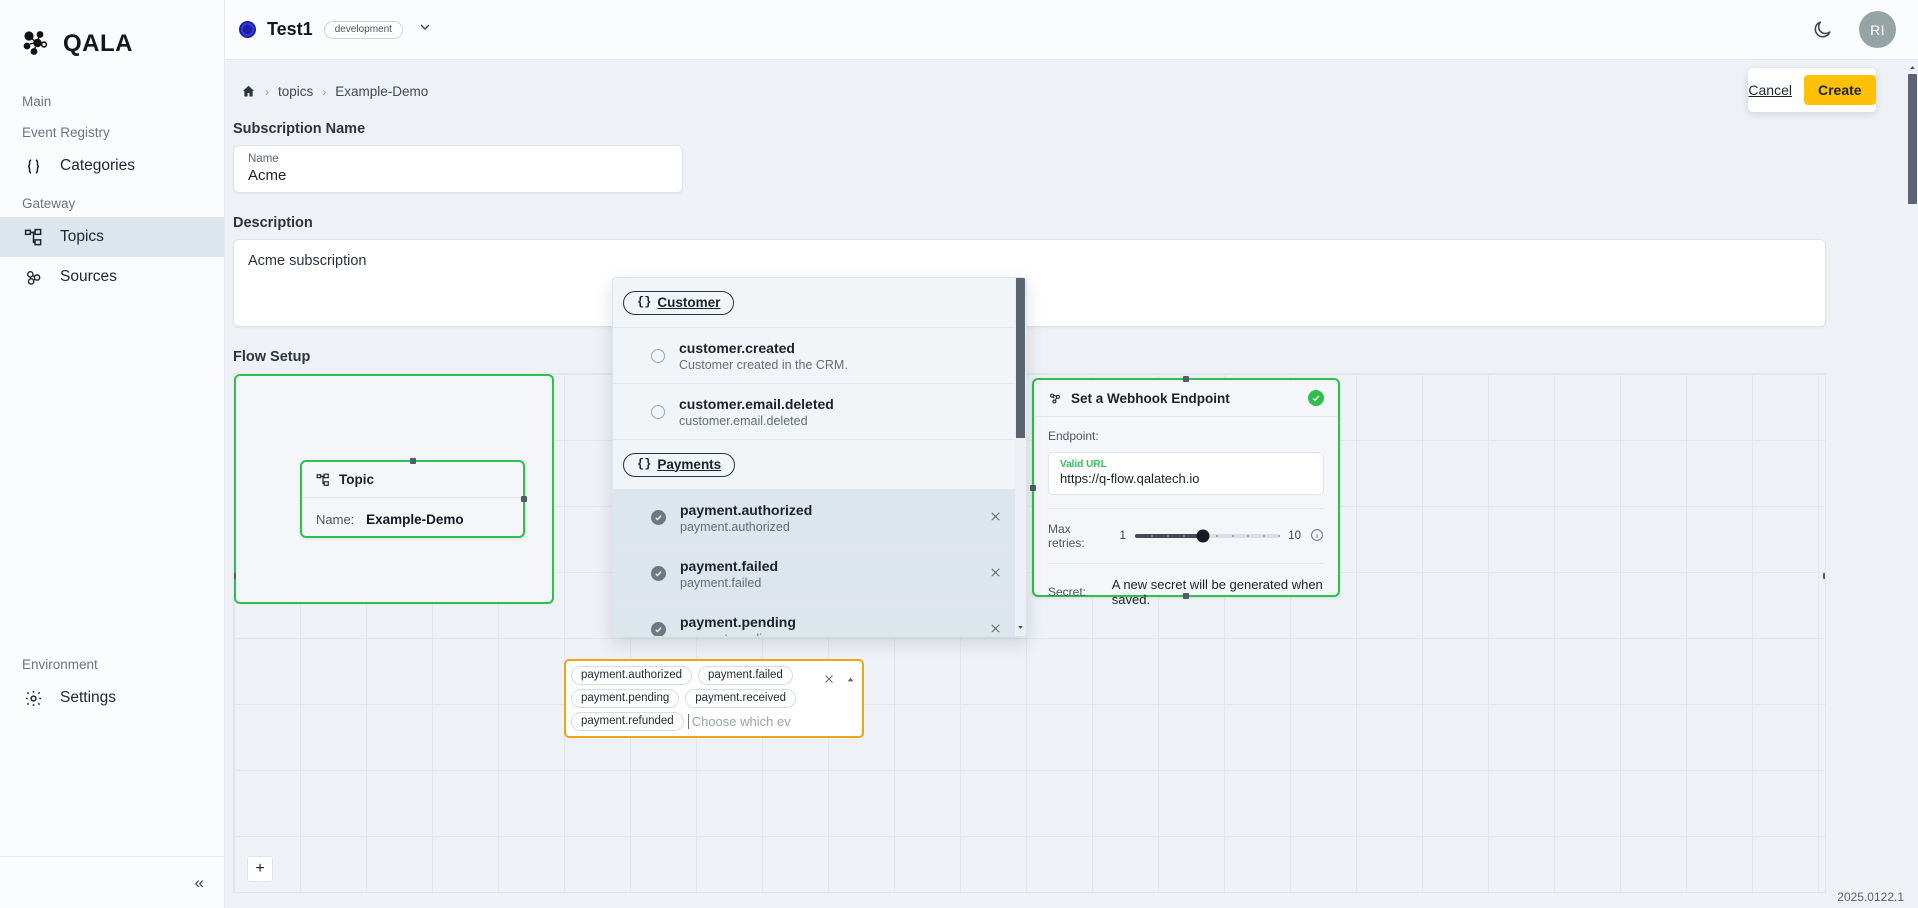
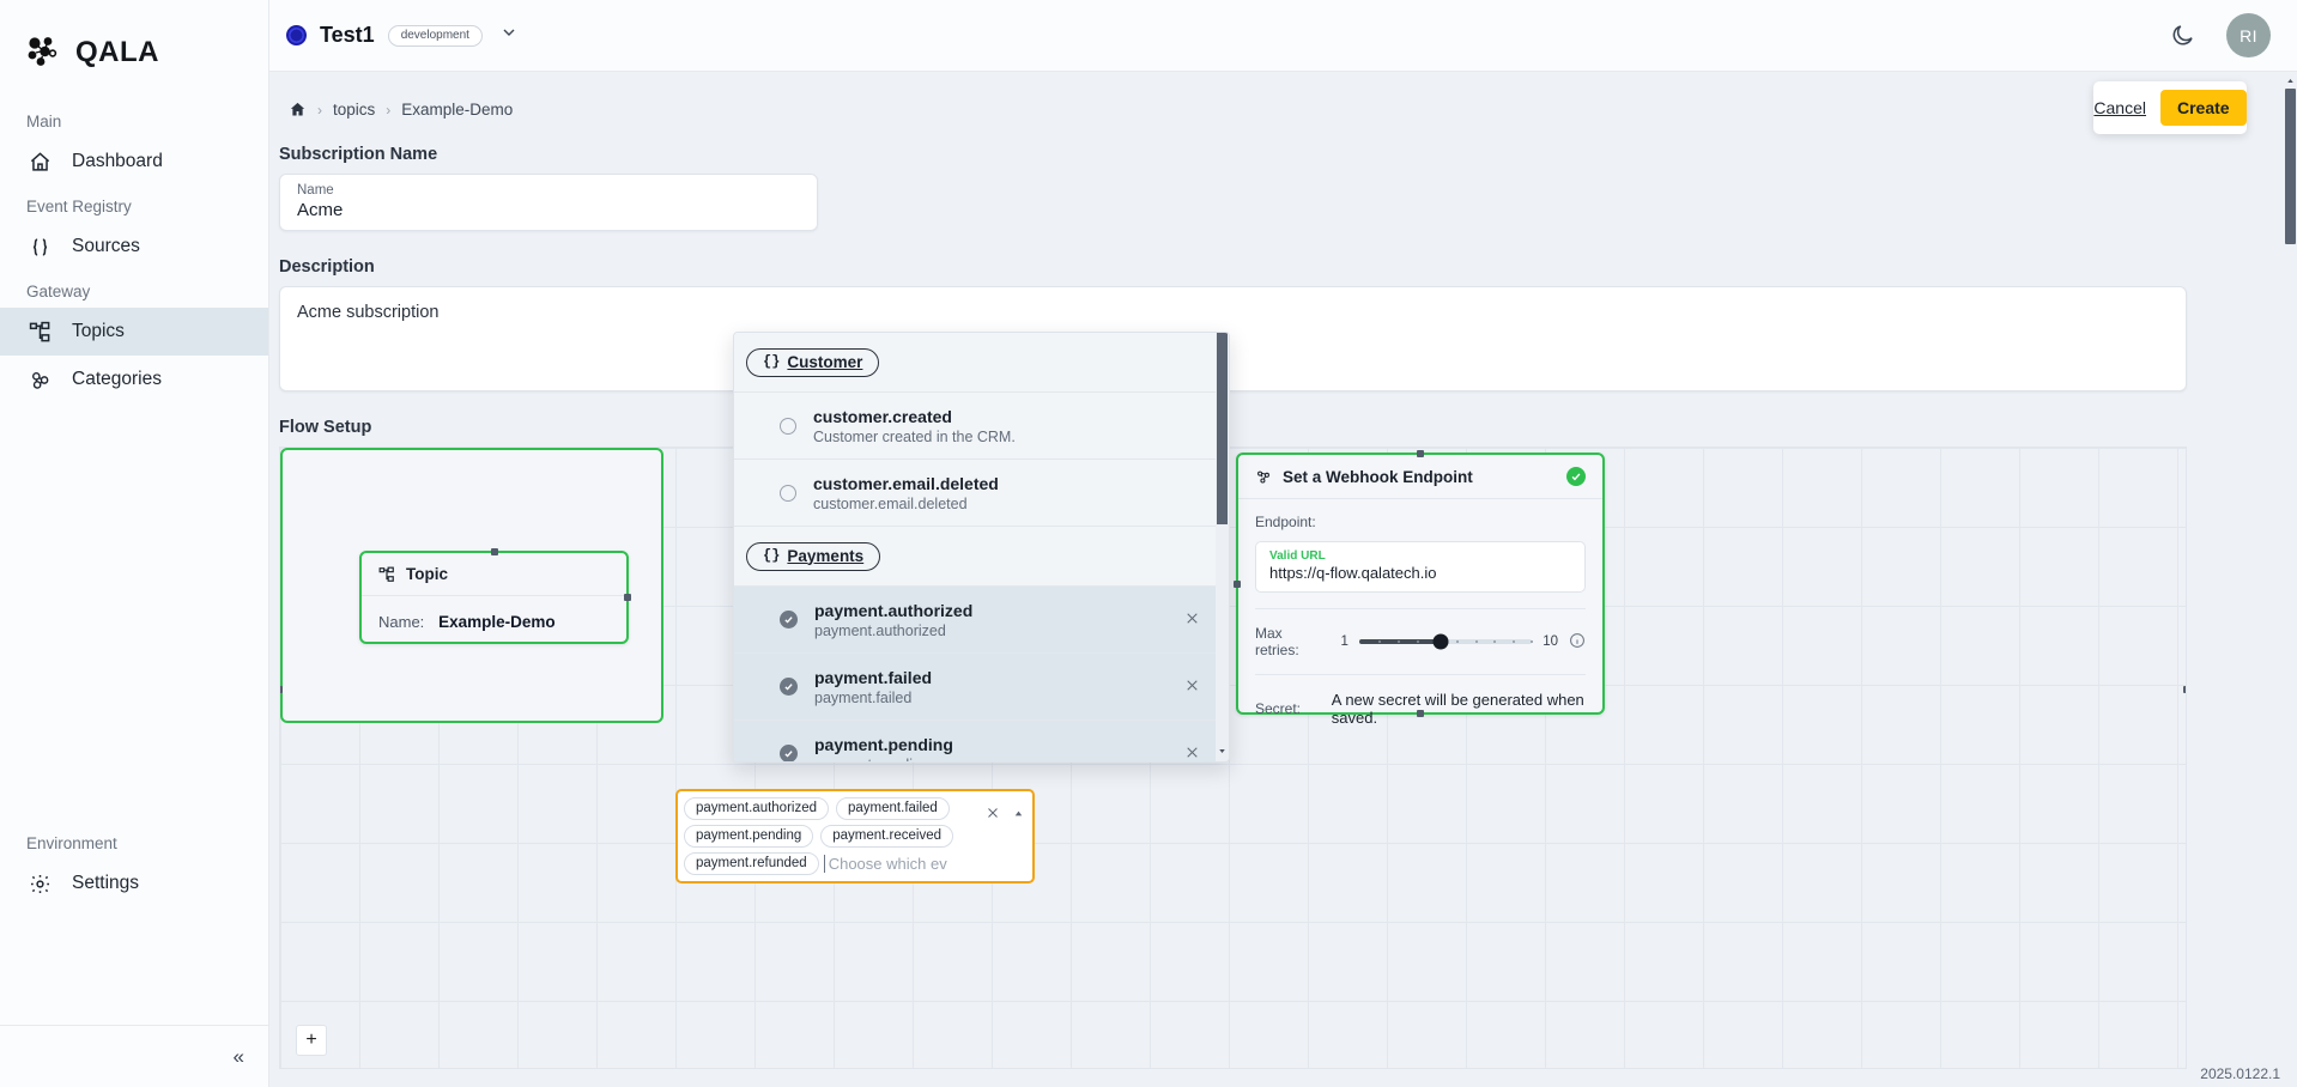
  QALA
  Main
+ Dashboard
  Event Registry
- Categories
+ Sources
  Gateway
  Topics
- Sources
+ Categories
  Environment
  Settings
  «
  Test1
  development
  RI
  ›
  topics
  ›
  Example-Demo
  Subscription Name
  Name
  Acme
  Description
  Acme subscription
  Flow Setup
  Topic
  Name: Example-Demo
  payment.authorized
  payment.failed
  payment.pending
  payment.received
  payment.refunded
  Choose which ev
  Set a Webhook Endpoint
  Endpoint:
  Valid URL
  https://q-flow.qalatech.io
  Max retries:
  1
  10
  Secret:
  A new secret will be generated when saved.
  +
  {}
  Customer
  customer.created
  Customer created in the CRM.
  customer.email.deleted
  customer.email.deleted
  {}
  Payments
  payment.authorized
  payment.authorized
  payment.failed
  payment.failed
  payment.pending
  Cancel
  Create
  2025.0122.1
